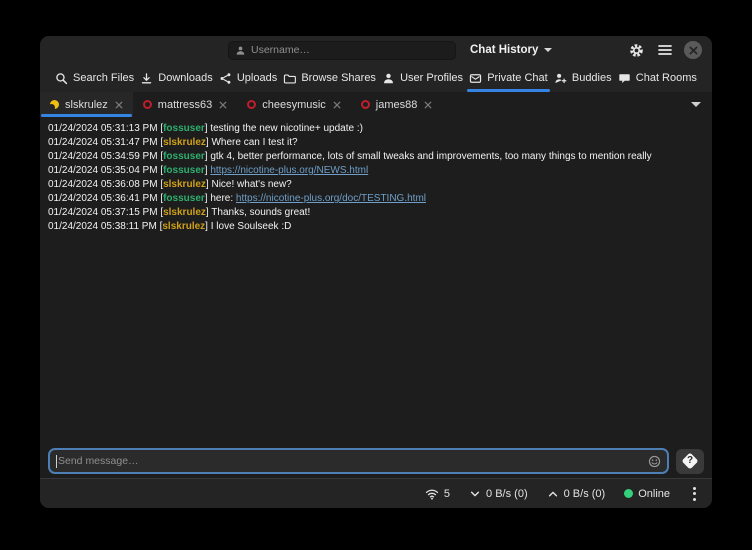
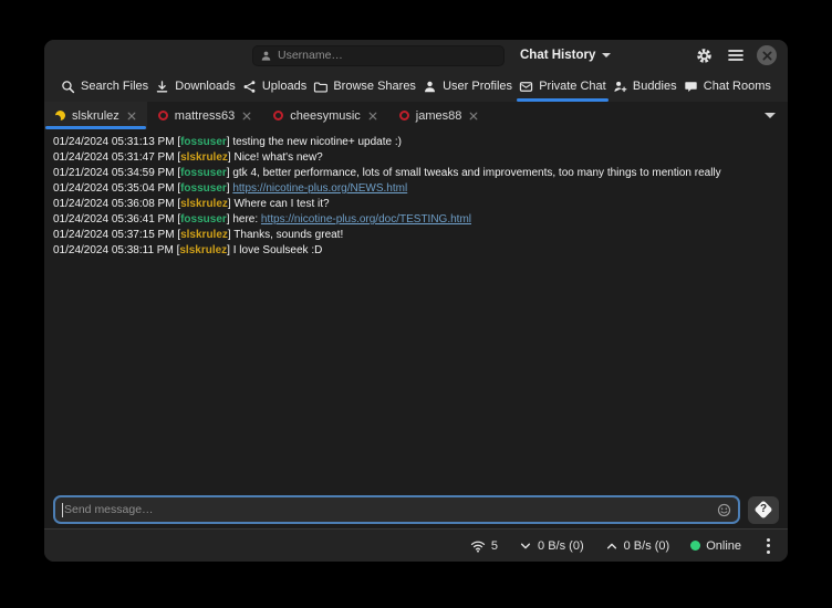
  Username…
  Chat History
  Search Files
  Downloads
  Uploads
  Browse Shares
  User Profiles
  Private Chat
  Buddies
  Chat Rooms
  slskrulez
  mattress63
  cheesymusic
  james88
  01/24/2024 05:31:13 PM [fossuser] testing the new nicotine+ update :)
- 01/24/2024 05:31:47 PM [slskrulez] Where can I test it?
+ 01/24/2024 05:31:47 PM [slskrulez] Nice! what's new?
- 01/24/2024 05:34:59 PM [fossuser] gtk 4, better performance, lots of small tweaks and improvements, too many things to mention really
+ 01/21/2024 05:34:59 PM [fossuser] gtk 4, better performance, lots of small tweaks and improvements, too many things to mention really
  01/24/2024 05:35:04 PM [fossuser] https://nicotine-plus.org/NEWS.html
- 01/24/2024 05:36:08 PM [slskrulez] Nice! what's new?
+ 01/24/2024 05:36:08 PM [slskrulez] Where can I test it?
  01/24/2024 05:36:41 PM [fossuser] here: https://nicotine-plus.org/doc/TESTING.html
  01/24/2024 05:37:15 PM [slskrulez] Thanks, sounds great!
  01/24/2024 05:38:11 PM [slskrulez] I love Soulseek :D
  Send message…
  ?
  5
  0 B/s (0)
  0 B/s (0)
  Online
